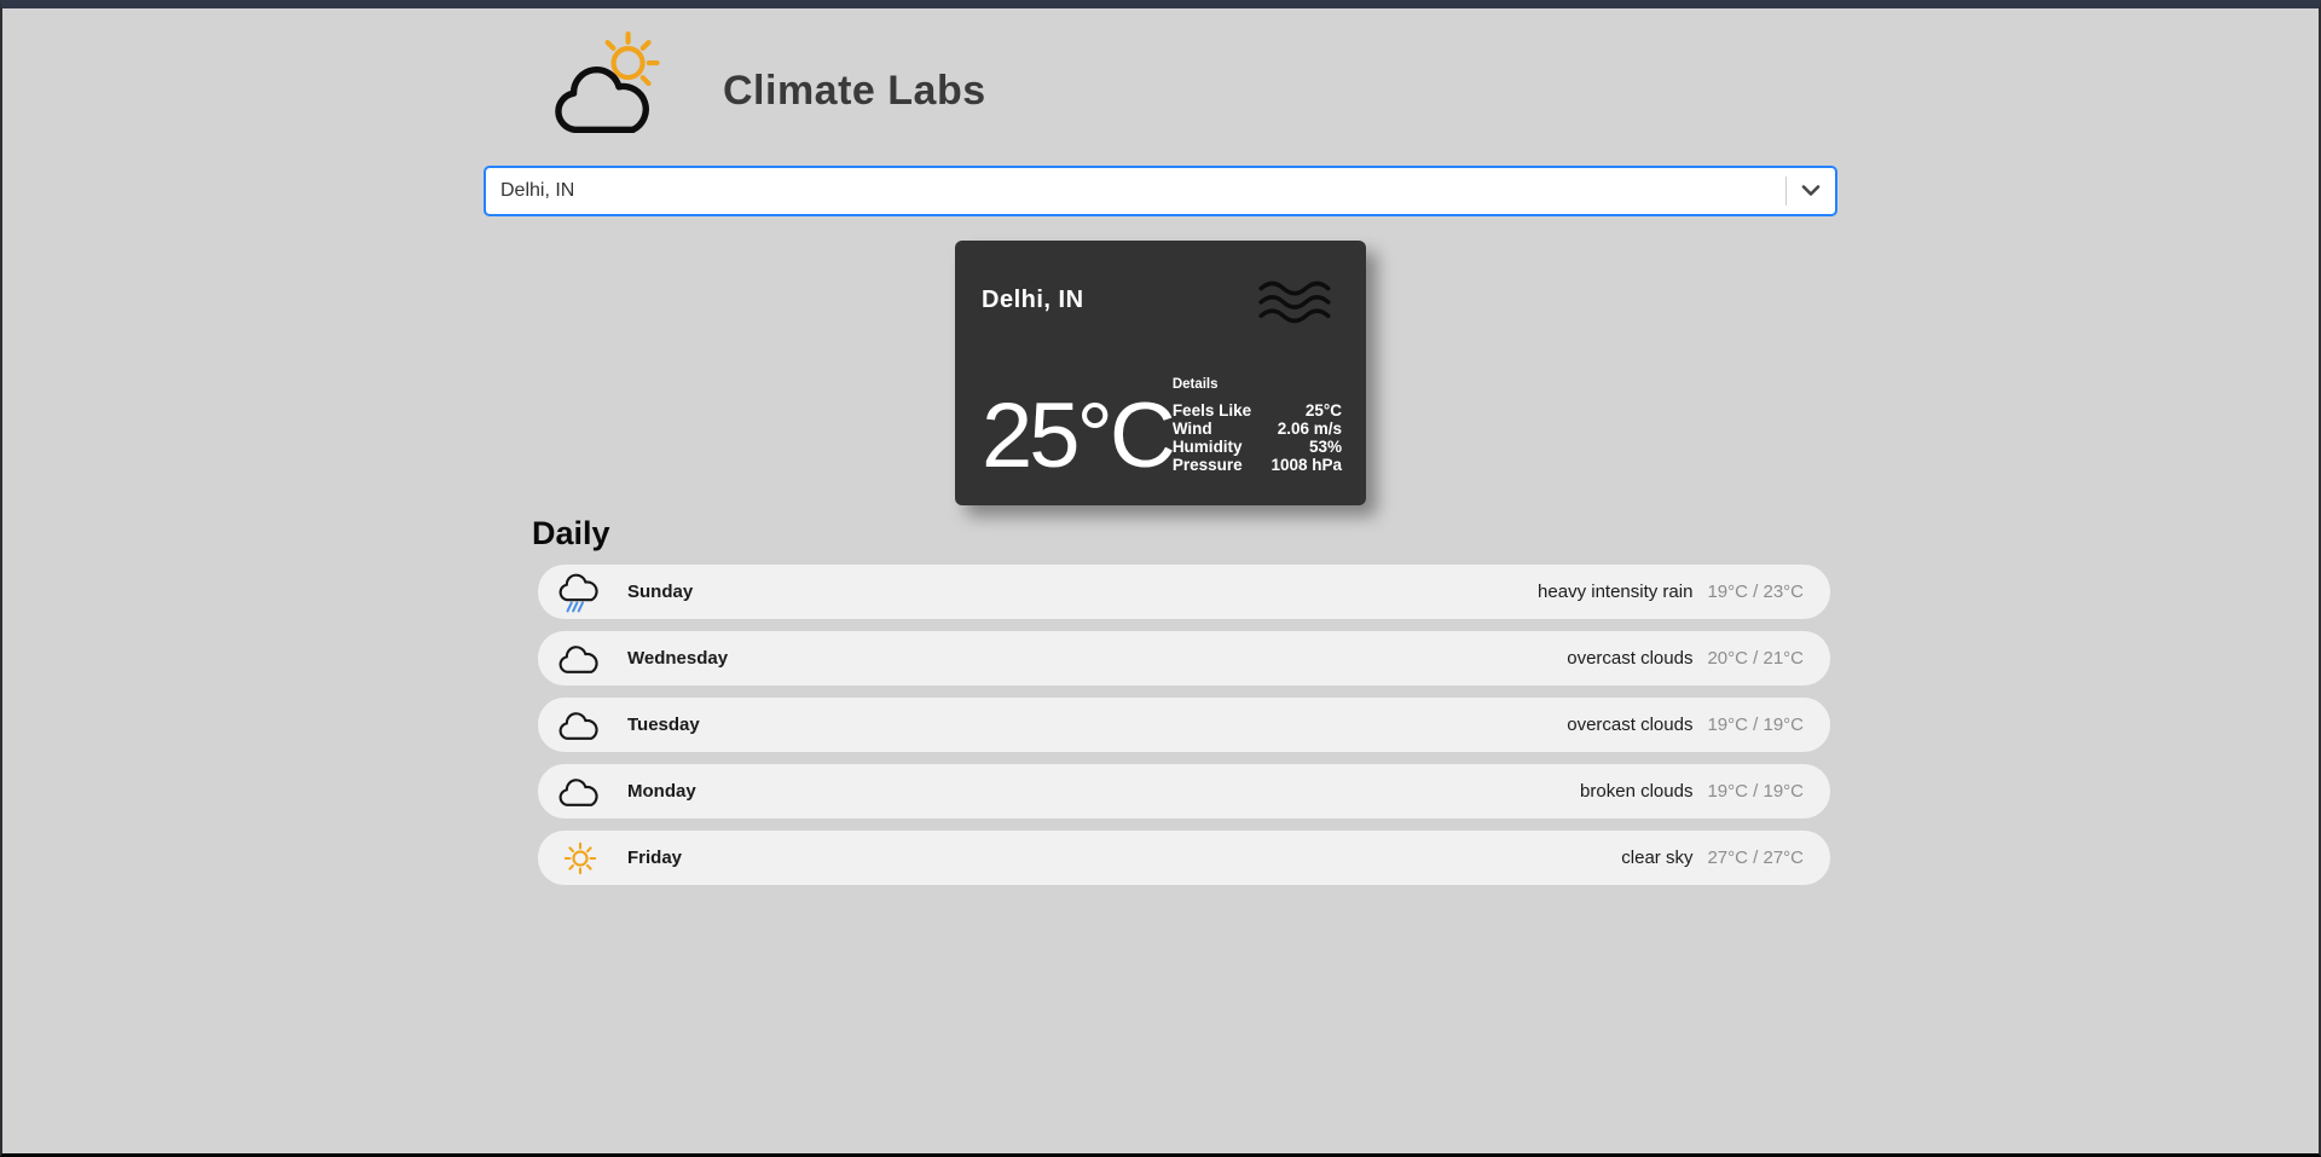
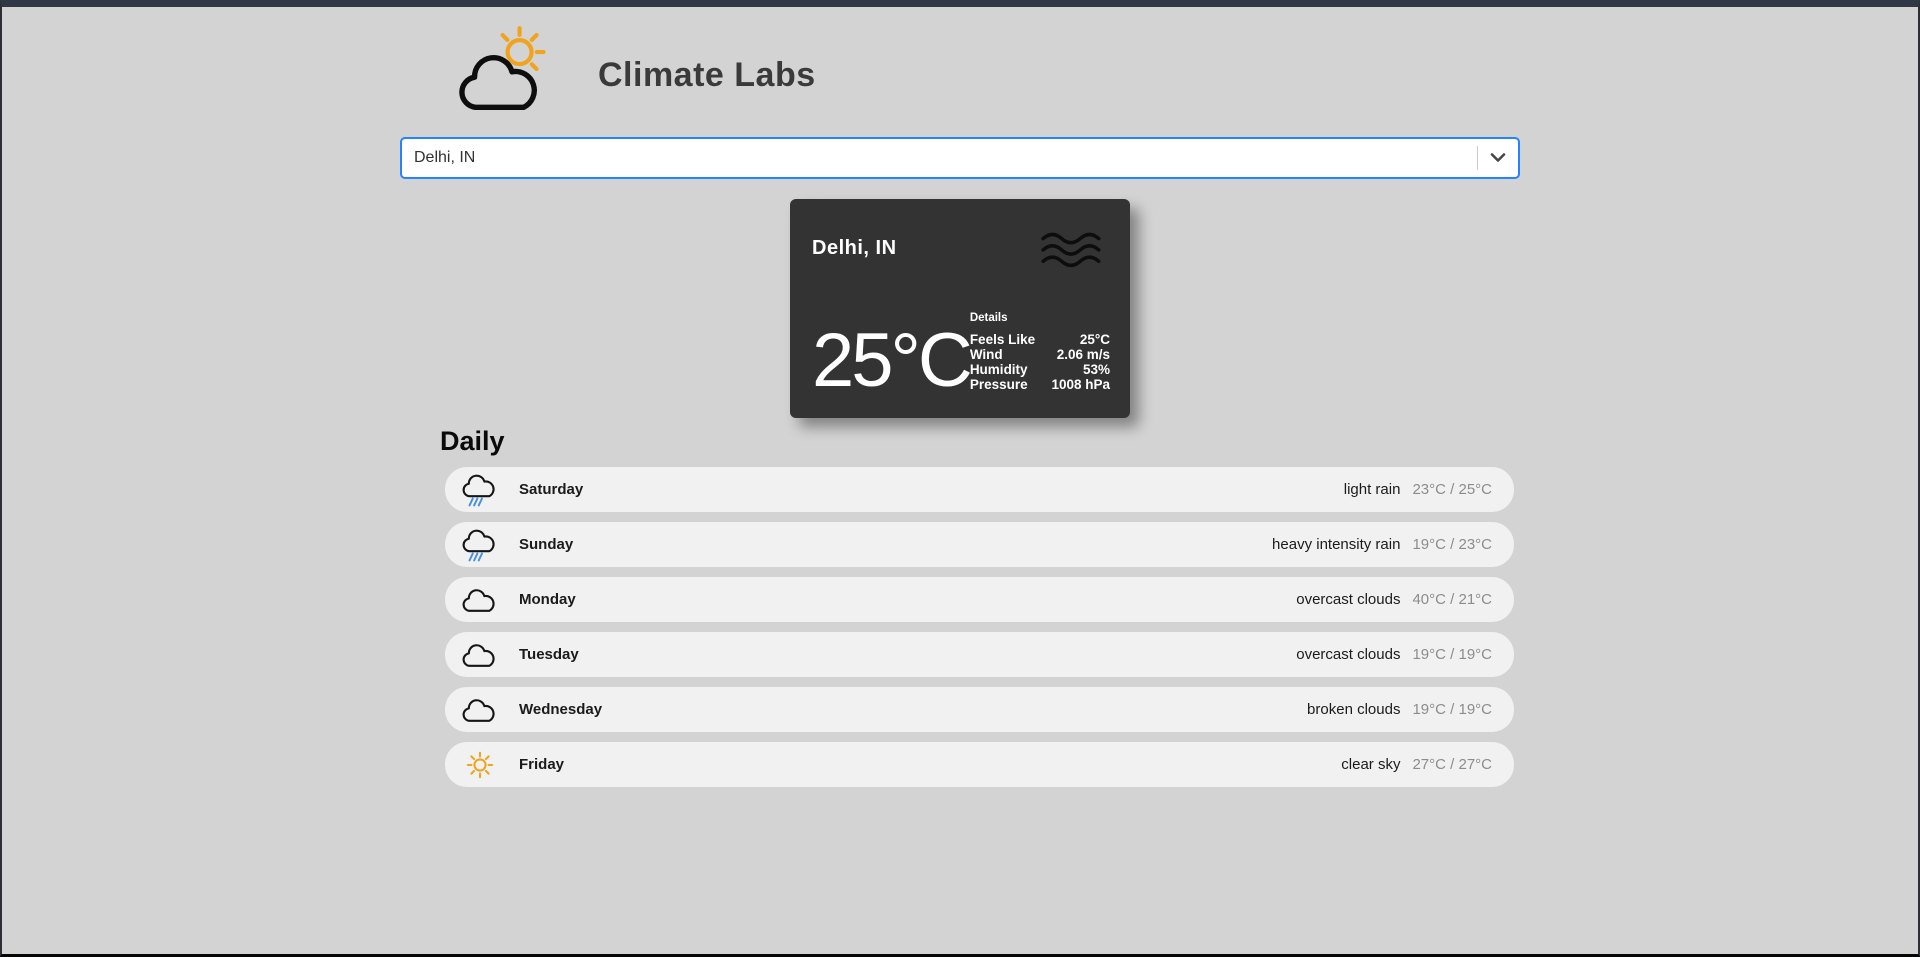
  Climate Labs
  Delhi, IN
  Delhi, IN
  25°C
  Details
  Feels Like
  25°C
  Wind
  2.06 m/s
  Humidity
  53%
  Pressure
  1008 hPa
  Daily
+ Saturday
+ light rain
+ 23°C / 25°C
  Sunday
  heavy intensity rain
  19°C / 23°C
- Wednesday
+ Monday
  overcast clouds
- 20°C / 21°C
+ 40°C / 21°C
  Tuesday
  overcast clouds
  19°C / 19°C
- Monday
+ Wednesday
  broken clouds
  19°C / 19°C
  Friday
  clear sky
  27°C / 27°C
